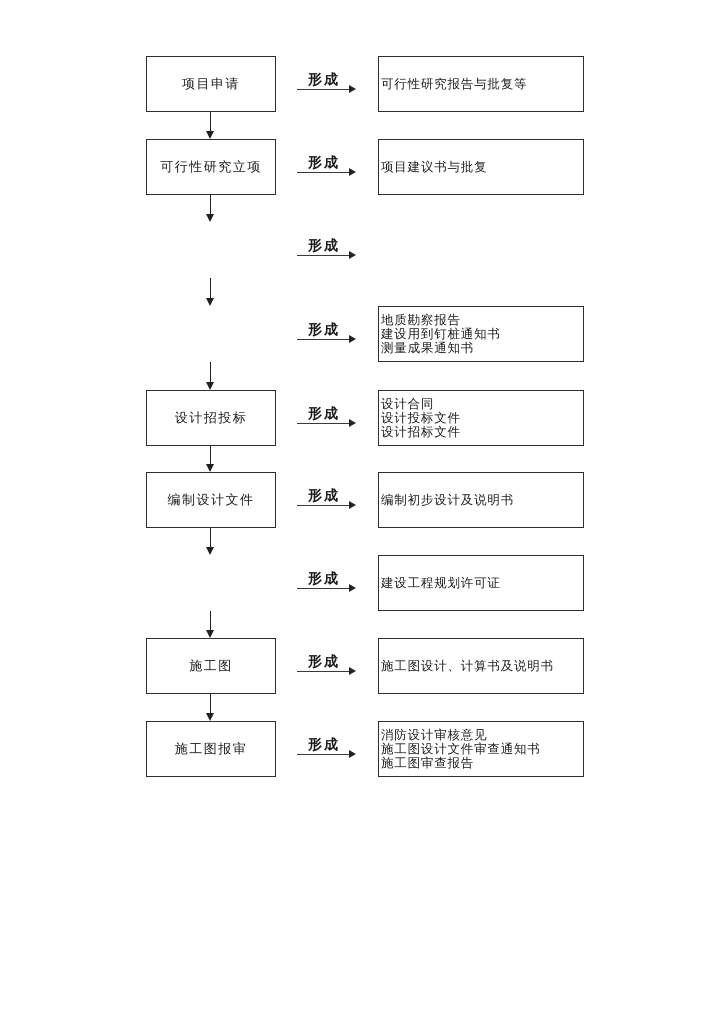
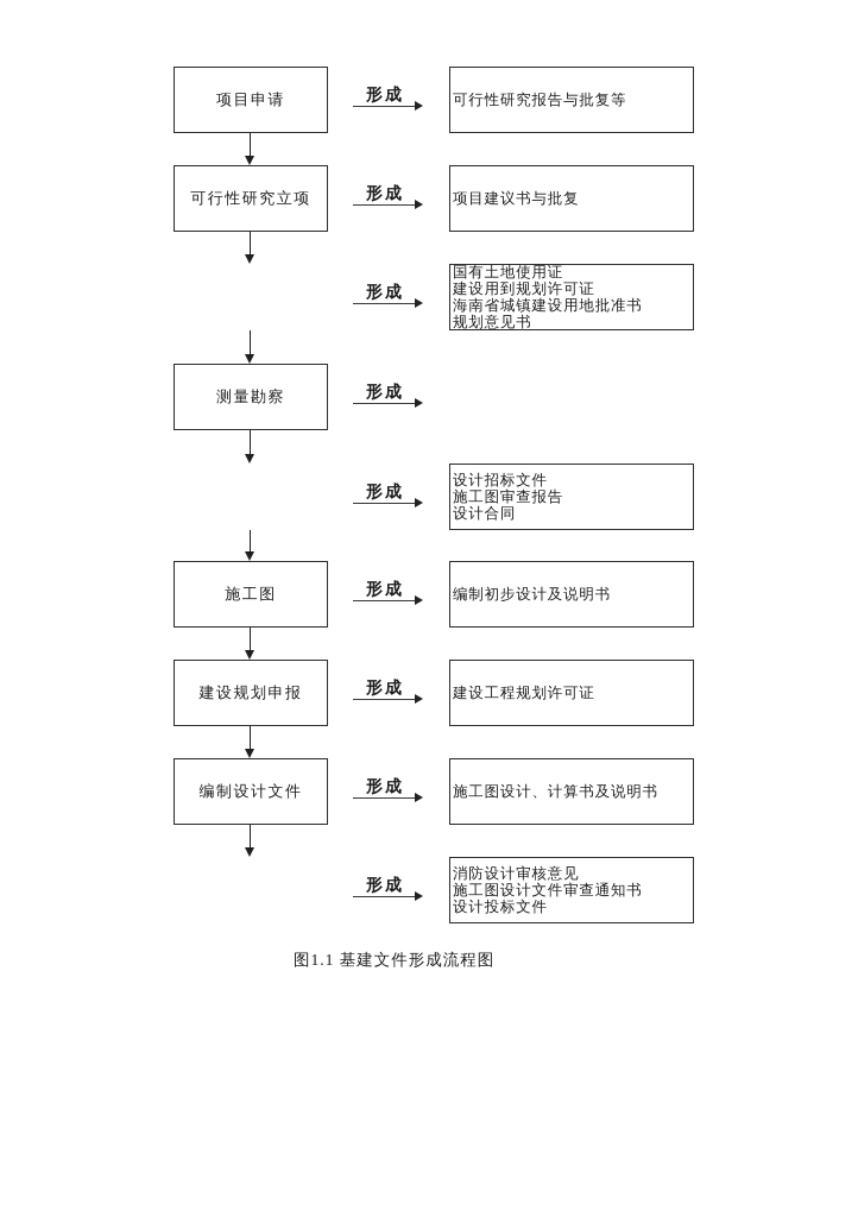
  项目申请
  形成
  可行性研究报告与批复等
  可行性研究立项
  形成
  项目建议书与批复
  形成
+ 国有土地使用证
+ 建设用到规划许可证
+ 海南省城镇建设用地批准书
+ 规划意见书
+ 测量勘察
  形成
- 地质勘察报告
- 建设用到钉桩通知书
- 测量成果通知书
- 设计招投标
  形成
- 设计合同
+ 设计招标文件
- 设计投标文件
+ 施工图审查报告
- 设计招标文件
+ 设计合同
- 编制设计文件
+ 施工图
  形成
  编制初步设计及说明书
+ 建设规划申报
  形成
  建设工程规划许可证
- 施工图
+ 编制设计文件
  形成
  施工图设计、计算书及说明书
- 施工图报审
  形成
  消防设计审核意见
  施工图设计文件审查通知书
- 施工图审查报告
+ 设计投标文件
+ 图1.1 基建文件形成流程图
